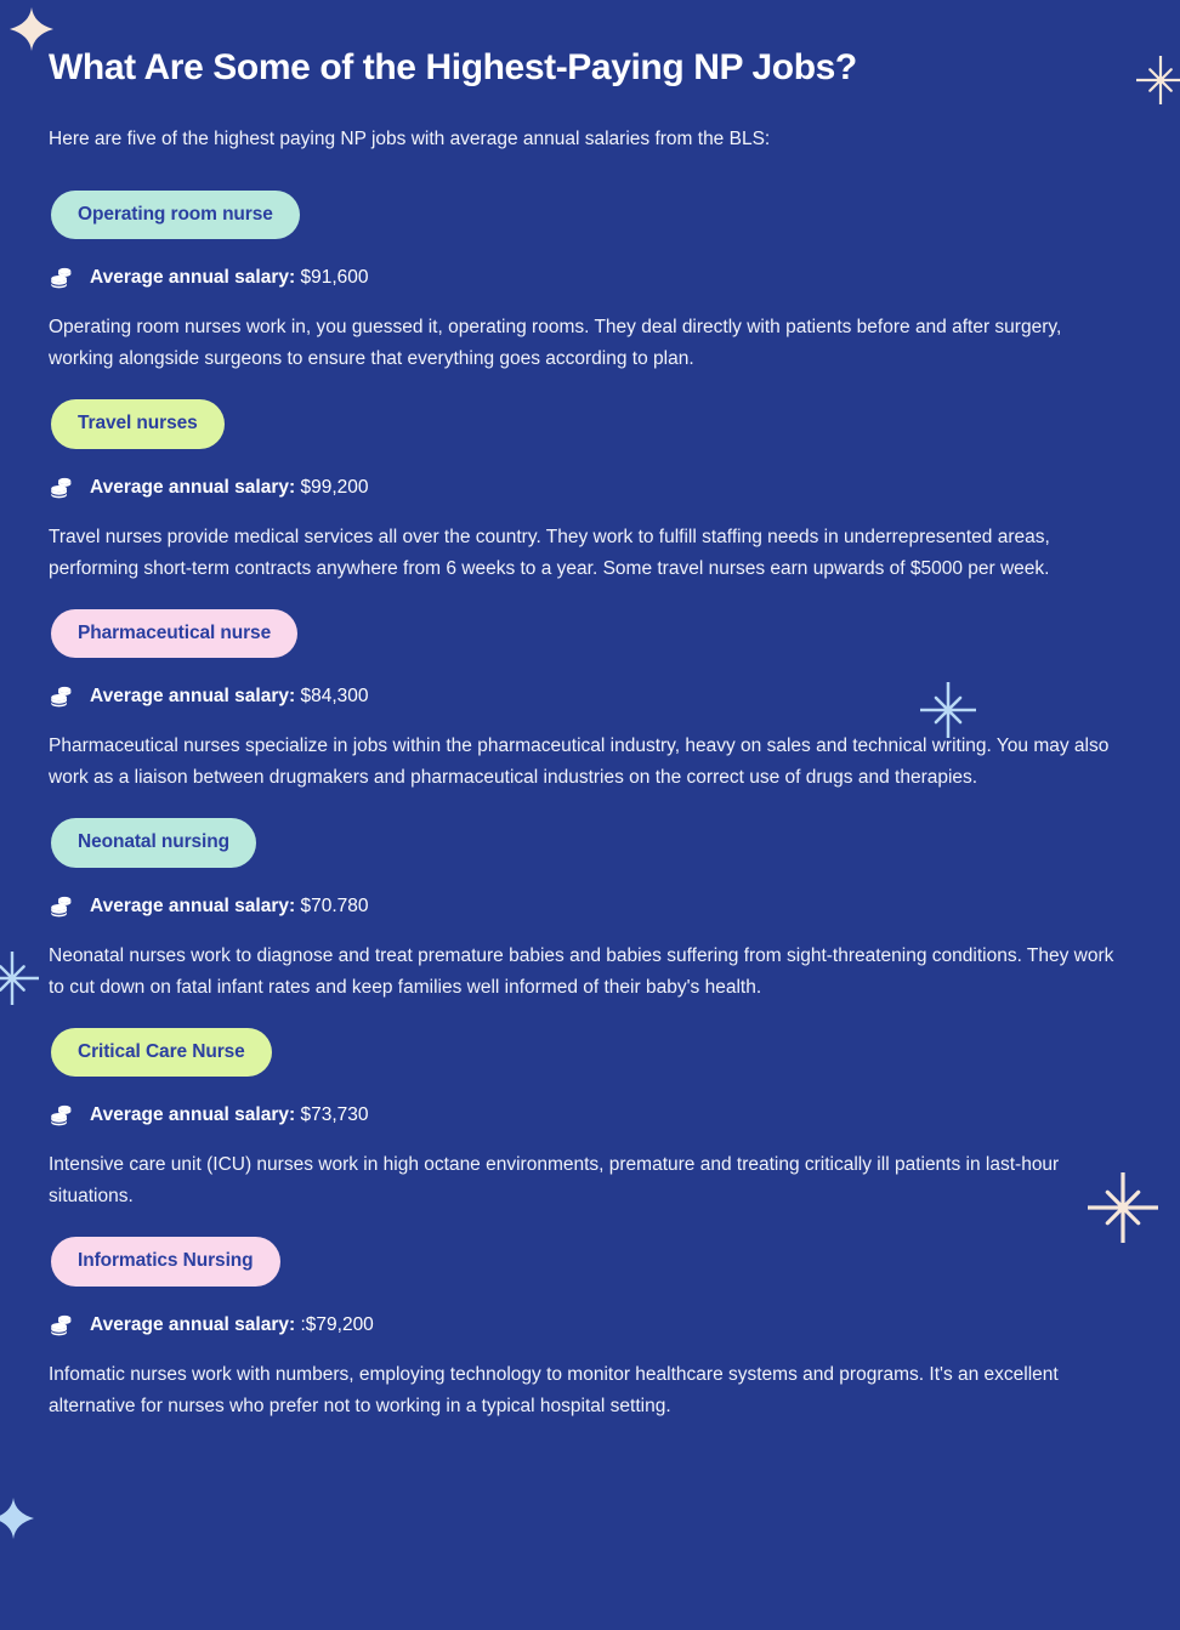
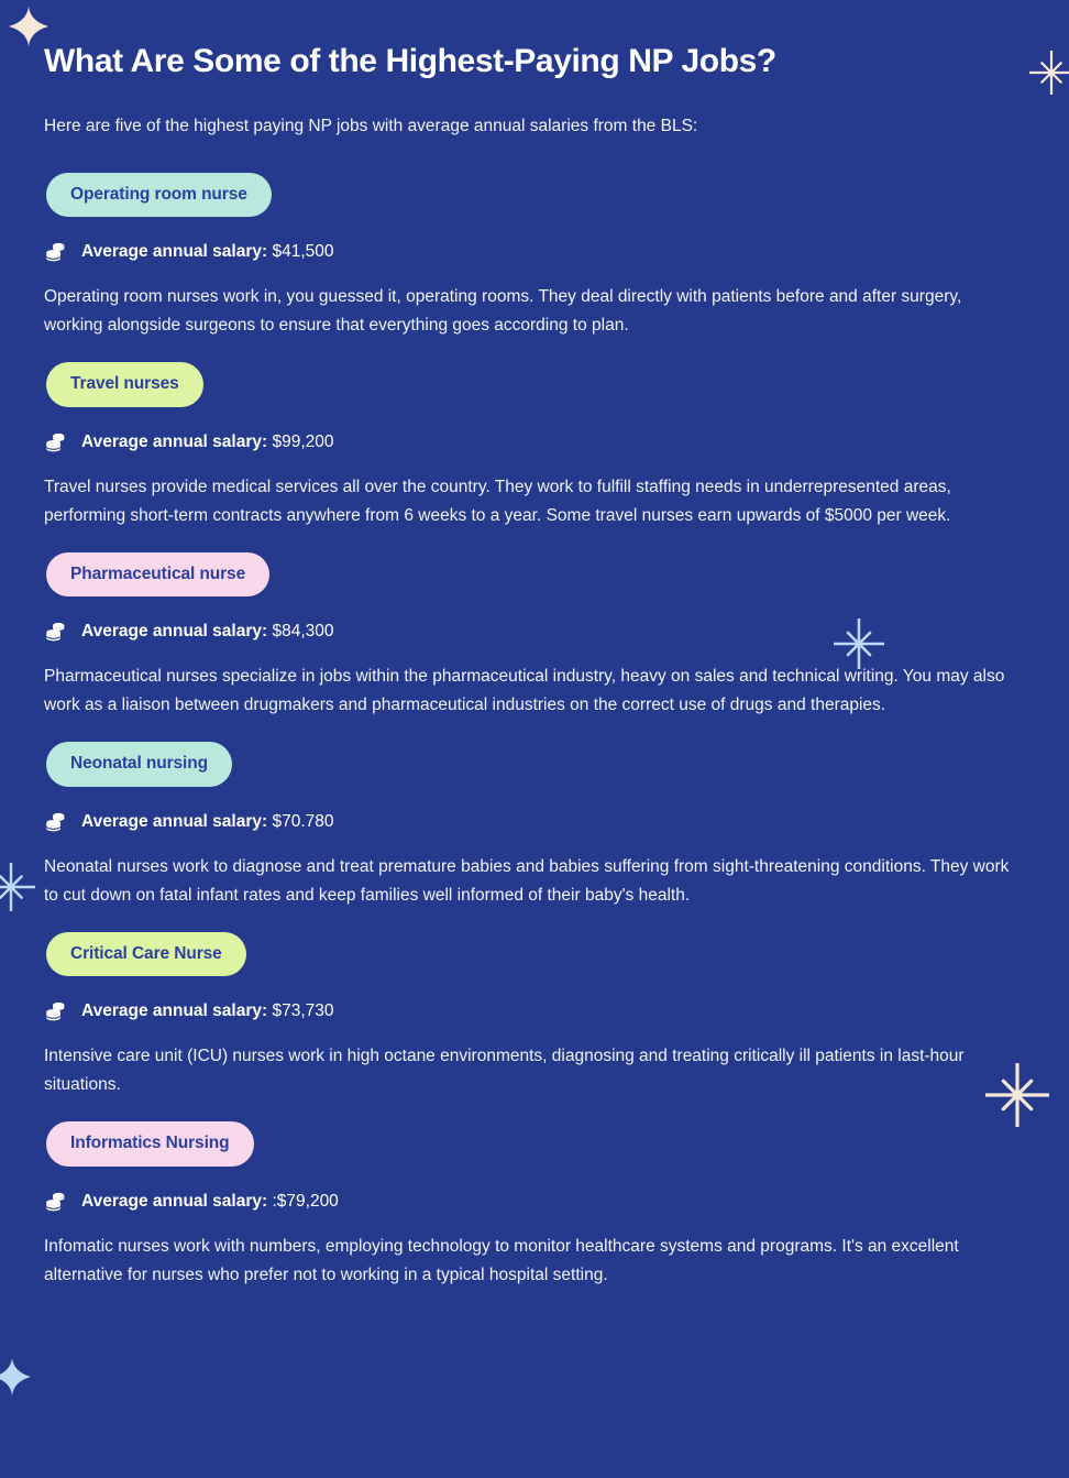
  What Are Some of the Highest-Paying NP Jobs?
  Here are five of the highest paying NP jobs with average annual salaries from the BLS:
  Operating room nurse
- Average annual salary: $91,600
+ Average annual salary: $41,500
  Operating room nurses work in, you guessed it, operating rooms. They deal directly with patients before and after surgery, working alongside surgeons to ensure that everything goes according to plan.
  Travel nurses
  Average annual salary: $99,200
  Travel nurses provide medical services all over the country. They work to fulfill staffing needs in underrepresented areas, performing short-term contracts anywhere from 6 weeks to a year. Some travel nurses earn upwards of $5000 per week.
  Pharmaceutical nurse
  Average annual salary: $84,300
  Pharmaceutical nurses specialize in jobs within the pharmaceutical industry, heavy on sales and technical writing. You may also work as a liaison between drugmakers and pharmaceutical industries on the correct use of drugs and therapies.
  Neonatal nursing
  Average annual salary: $70.780
  Neonatal nurses work to diagnose and treat premature babies and babies suffering from sight-threatening conditions. They work to cut down on fatal infant rates and keep families well informed of their baby's health.
  Critical Care Nurse
  Average annual salary: $73,730
- Intensive care unit (ICU) nurses work in high octane environments, premature and treating critically ill patients in last-hour situations.
+ Intensive care unit (ICU) nurses work in high octane environments, diagnosing and treating critically ill patients in last-hour situations.
  Informatics Nursing
  Average annual salary: :$79,200
  Infomatic nurses work with numbers, employing technology to monitor healthcare systems and programs. It's an excellent alternative for nurses who prefer not to working in a typical hospital setting.
